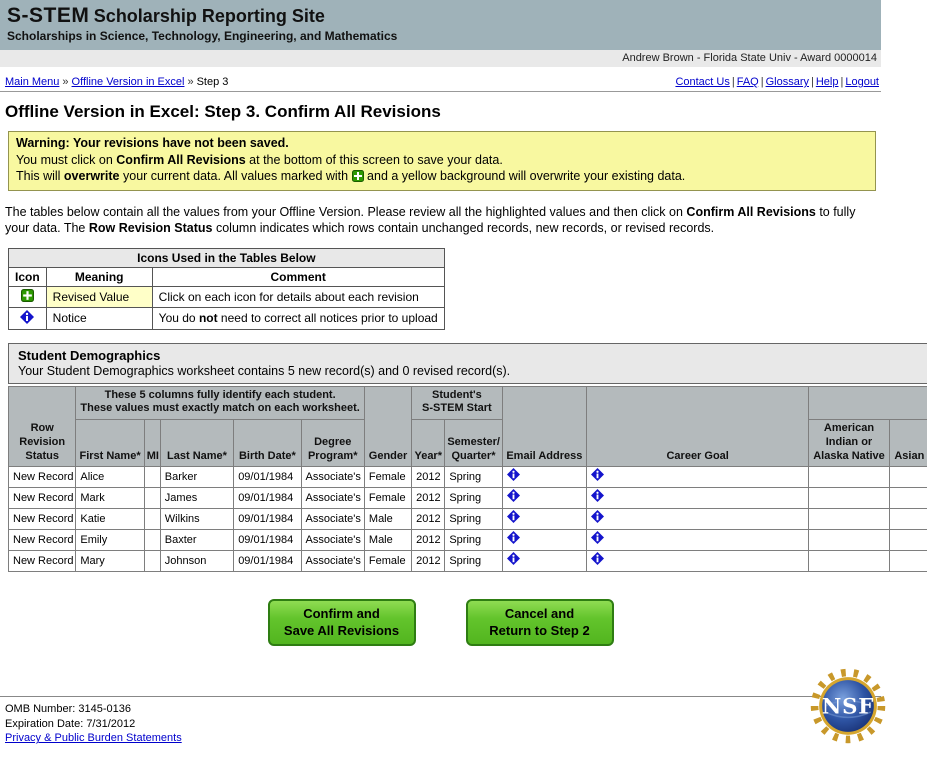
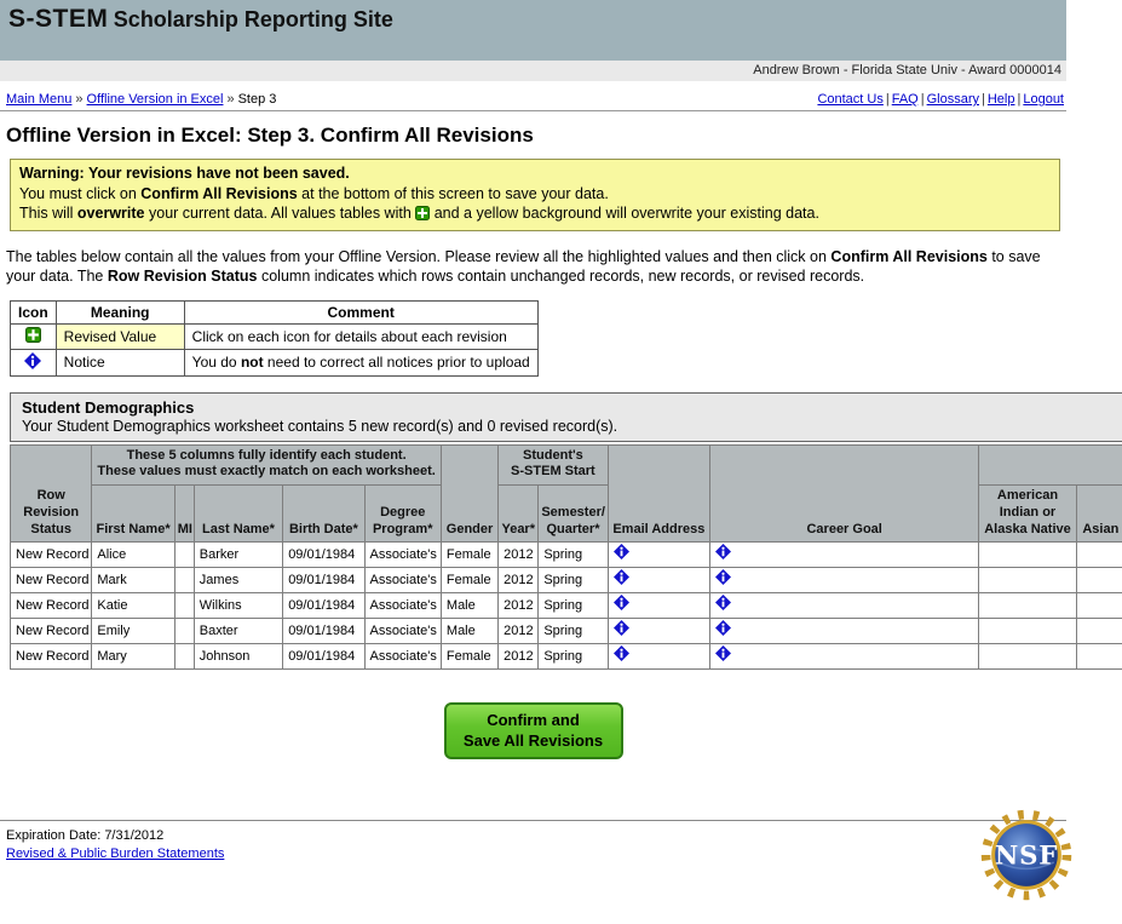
  S-STEM Scholarship Reporting Site
- Scholarships in Science, Technology, Engineering, and Mathematics
  Andrew Brown - Florida State Univ - Award 0000014
  Main Menu » Offline Version in Excel » Step 3
  Contact Us | FAQ | Glossary | Help | Logout
  Offline Version in Excel: Step 3. Confirm All Revisions
  Warning: Your revisions have not been saved.
  You must click on Confirm All Revisions at the bottom of this screen to save your data.
- This will overwrite your current data. All values marked with and a yellow background will overwrite your existing data.
+ This will overwrite your current data. All values tables with and a yellow background will overwrite your existing data.
- The tables below contain all the values from your Offline Version. Please review all the highlighted values and then click on Confirm All Revisions to fully your data. The Row Revision Status column indicates which rows contain unchanged records, new records, or revised records.
+ The tables below contain all the values from your Offline Version. Please review all the highlighted values and then click on Confirm All Revisions to save your data. The Row Revision Status column indicates which rows contain unchanged records, new records, or revised records.
- Icons Used in the Tables Below
  Icon	Meaning	Comment
  	Revised Value	Click on each icon for details about each revision
  	Notice	You do not need to correct all notices prior to upload
  Student Demographics
  Your Student Demographics worksheet contains 5 new record(s) and 0 revised record(s).
  Row Revision Status	These 5 columns fully identify each student. These values must exactly match on each worksheet.	Gender	Student's S-STEM Start	Email Address	Career Goal
  First Name*	MI	Last Name*	Birth Date*	Degree Program*	Year*	Semester/ Quarter*	American Indian or Alaska Native	Asian
  New Record	Alice		Barker	09/01/1984	Associate's	Female	2012	Spring
  New Record	Mark		James	09/01/1984	Associate's	Female	2012	Spring
  New Record	Katie		Wilkins	09/01/1984	Associate's	Male	2012	Spring
  New Record	Emily		Baxter	09/01/1984	Associate's	Male	2012	Spring
  New Record	Mary		Johnson	09/01/1984	Associate's	Female	2012	Spring
  Confirm and
  Save All Revisions
- Cancel and
- Return to Step 2
- OMB Number: 3145-0136
  Expiration Date: 7/31/2012
- Privacy & Public Burden Statements
+ Revised & Public Burden Statements
  NSF
